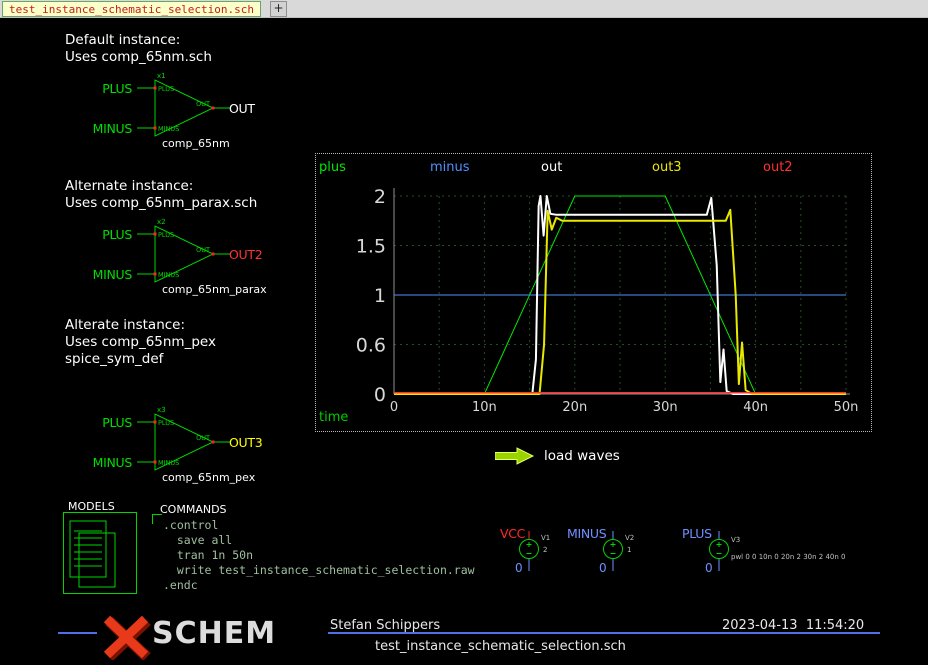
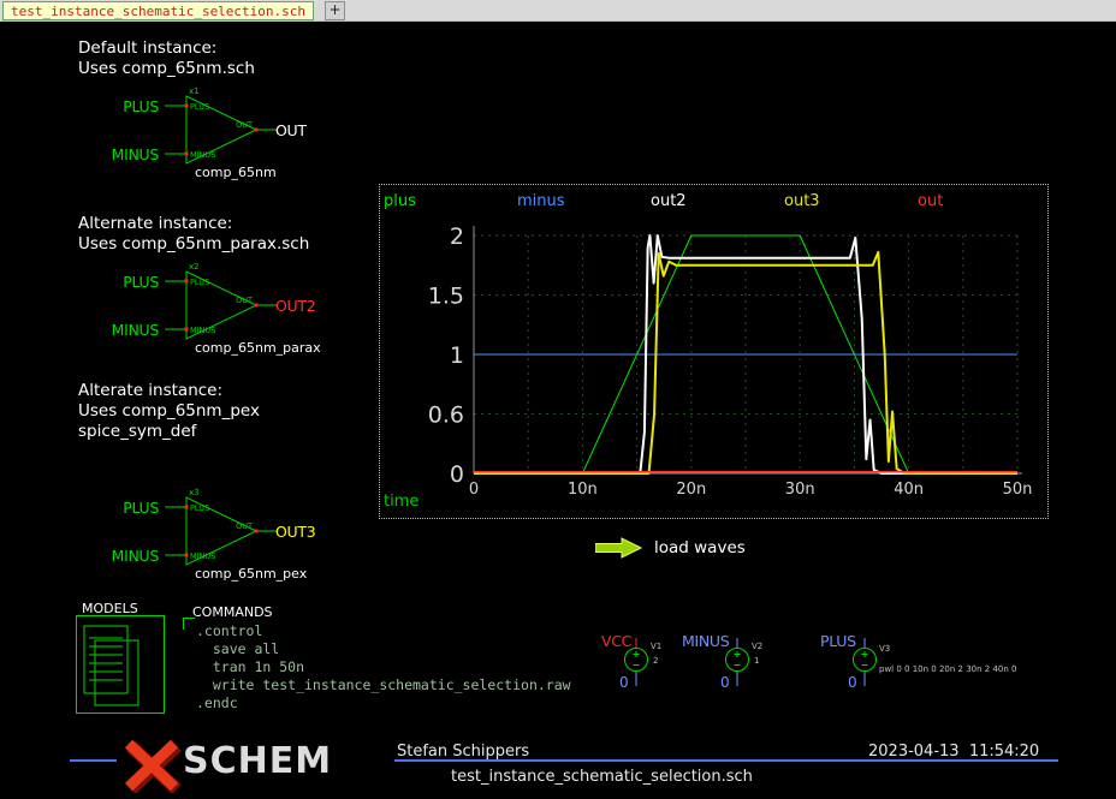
  test_instance_schematic_selection.sch
  +
  Default instance:
  Uses comp_65nm.sch
  Alternate instance:
  Uses comp_65nm_parax.sch
  Alterate instance:
  Uses comp_65nm_pex
  spice_sym_def
  PLUS
  MINUS
  x1
  PLUS
  MINUS
  OUT
  OUT
  comp_65nm
  PLUS
  MINUS
  x2
  PLUS
  MINUS
  OUT
  OUT2
  comp_65nm_parax
  PLUS
  MINUS
  x3
  PLUS
  MINUS
  OUT
  OUT3
  comp_65nm_pex
  MODELS
  COMMANDS
  .control
  save all
  tran 1n 50n
  write test_instance_schematic_selection.raw
  .endc
  plus
  minus
- out
+ out2
  out3
- out2
+ out
  0
  0.6
  1
  1.5
  2
  0
  10n
  20n
  30n
  40n
  50n
  time
  load waves
  VCC
  V1
  2
  0
  MINUS
  V2
  1
  0
  PLUS
  V3
  pwl 0 0 10n 0 20n 2 30n 2 40n 0
  0
  SCHEM
  Stefan Schippers
  2023-04-13 11:54:20
  test_instance_schematic_selection.sch
